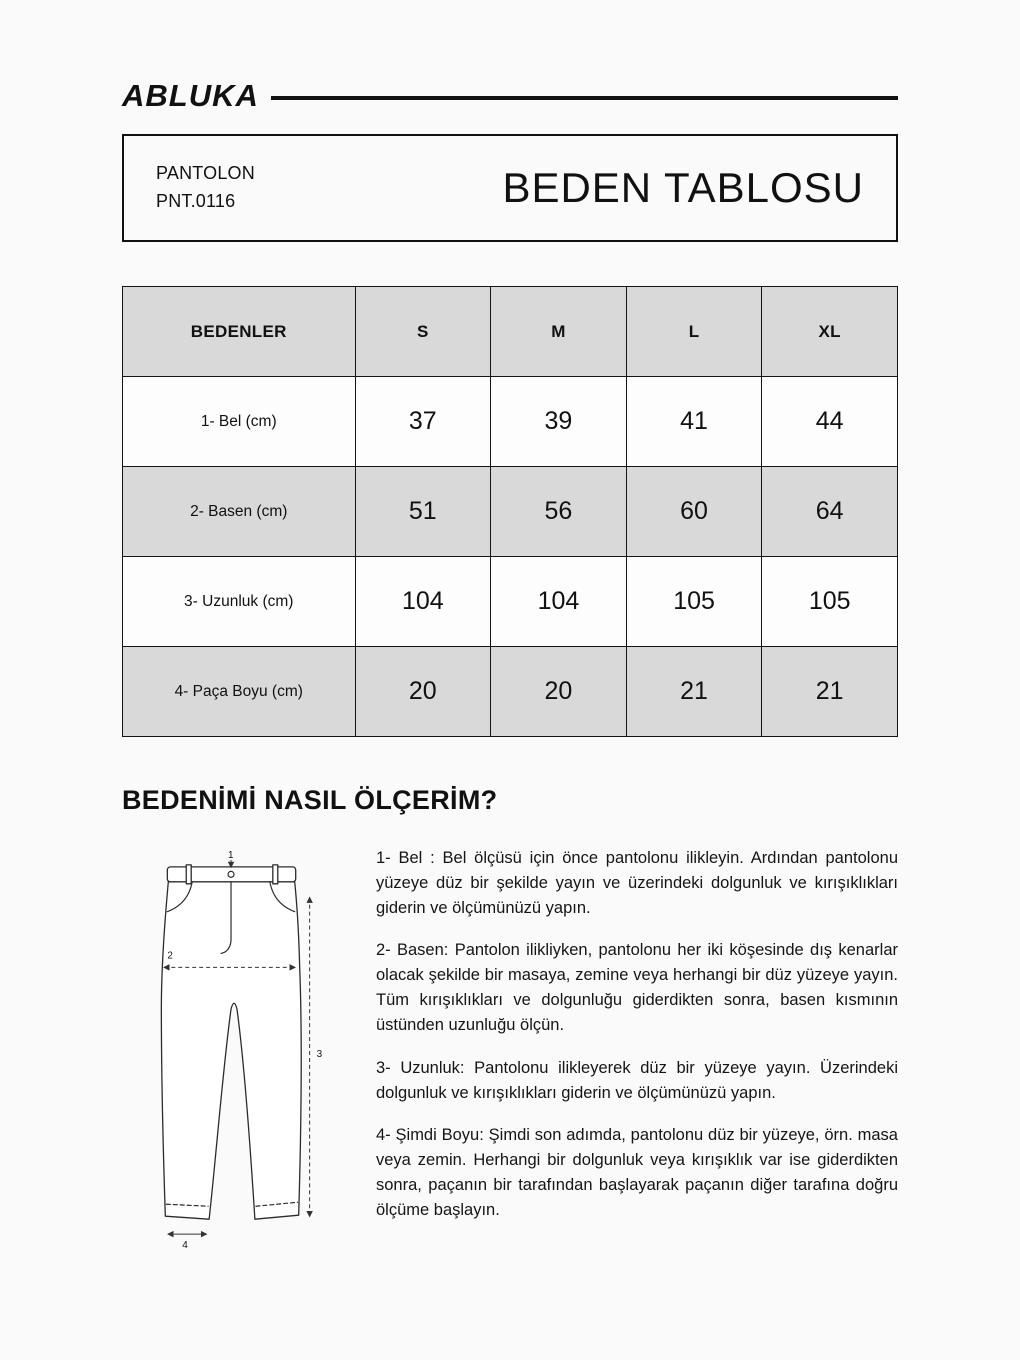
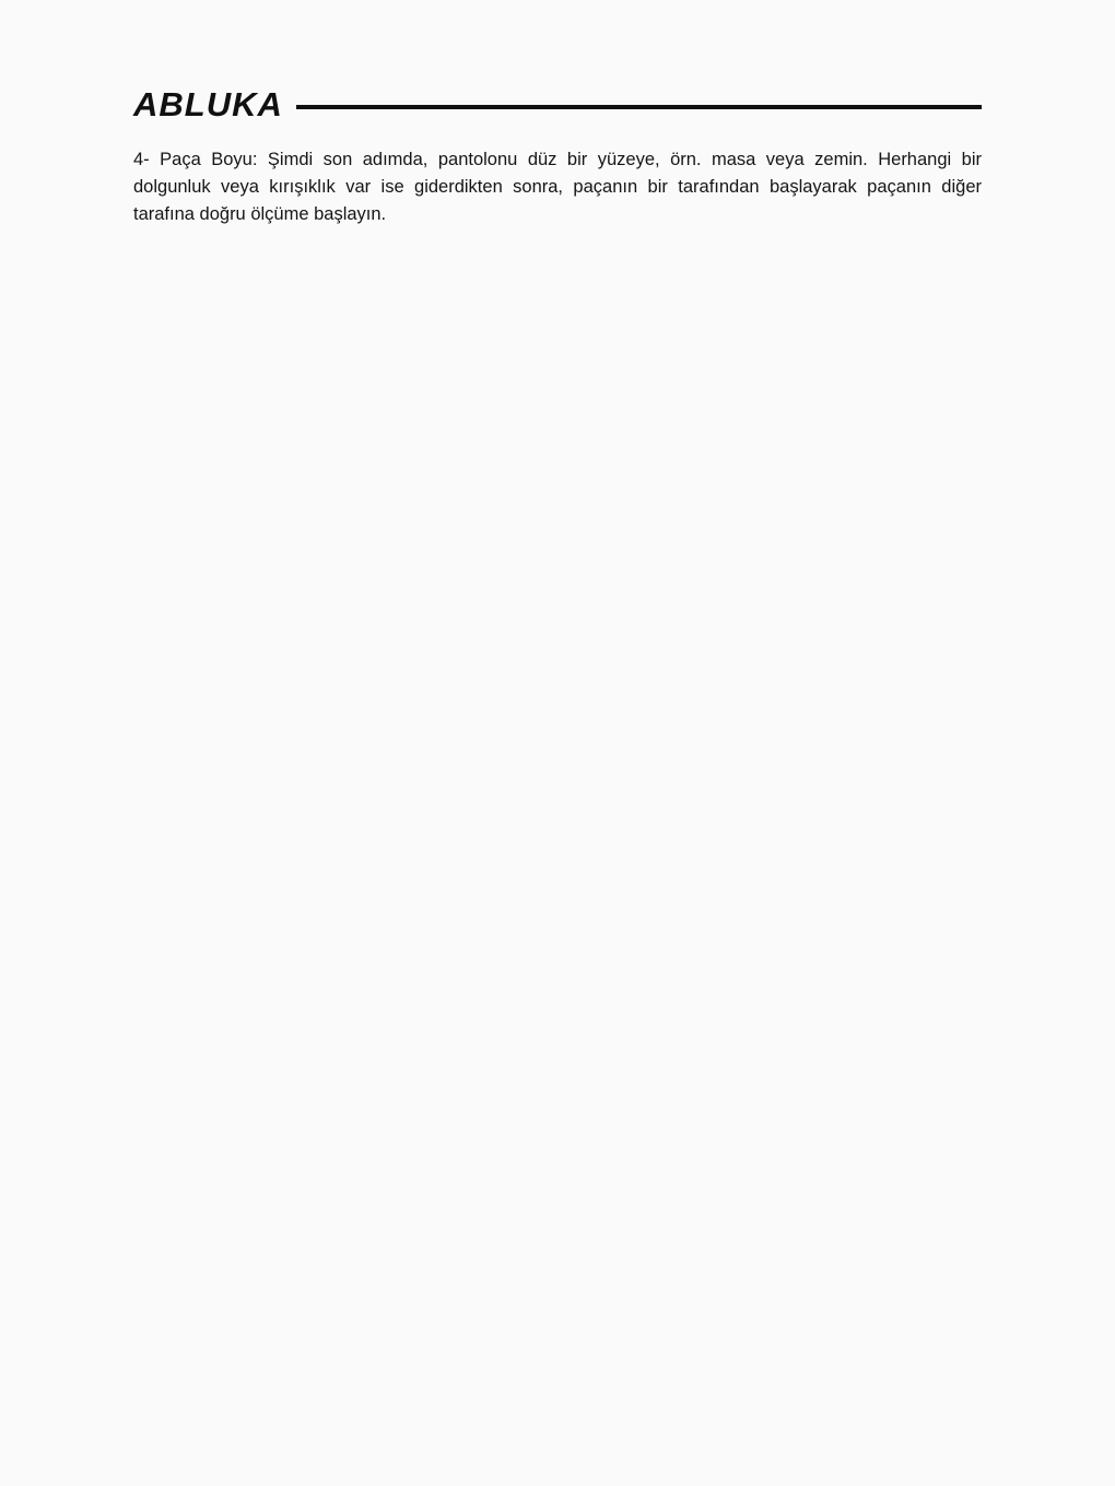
  ABLUKA
- PANTOLON
- PNT.0116
- BEDEN TABLOSU
- BEDENLER	S	M	L	XL
- 1- Bel (cm)	37	39	41	44
- 2- Basen (cm)	51	56	60	64
- 3- Uzunluk (cm)	104	104	105	105
- 4- Paça Boyu (cm)	20	20	21	21
- BEDENİMİ NASIL ÖLÇERİM?
- 1
- 2
- 3
- 4
- 1- Bel : Bel ölçüsü için önce pantolonu ilikleyin. Ardından pantolonu yüzeye düz bir şekilde yayın ve üzerindeki dolgunluk ve kırışıklıkları giderin ve ölçümünüzü yapın.
- 2- Basen: Pantolon ilikliyken, pantolonu her iki köşesinde dış kenarlar olacak şekilde bir masaya, zemine veya herhangi bir düz yüzeye yayın. Tüm kırışıklıkları ve dolgunluğu giderdikten sonra, basen kısmının üstünden uzunluğu ölçün.
- 3- Uzunluk: Pantolonu ilikleyerek düz bir yüzeye yayın. Üzerindeki dolgunluk ve kırışıklıkları giderin ve ölçümünüzü yapın.
- 4- Şimdi Boyu: Şimdi son adımda, pantolonu düz bir yüzeye, örn. masa veya zemin. Herhangi bir dolgunluk veya kırışıklık var ise giderdikten sonra, paçanın bir tarafından başlayarak paçanın diğer tarafına doğru ölçüme başlayın.
+ 4- Paça Boyu: Şimdi son adımda, pantolonu düz bir yüzeye, örn. masa veya zemin. Herhangi bir dolgunluk veya kırışıklık var ise giderdikten sonra, paçanın bir tarafından başlayarak paçanın diğer tarafına doğru ölçüme başlayın.
